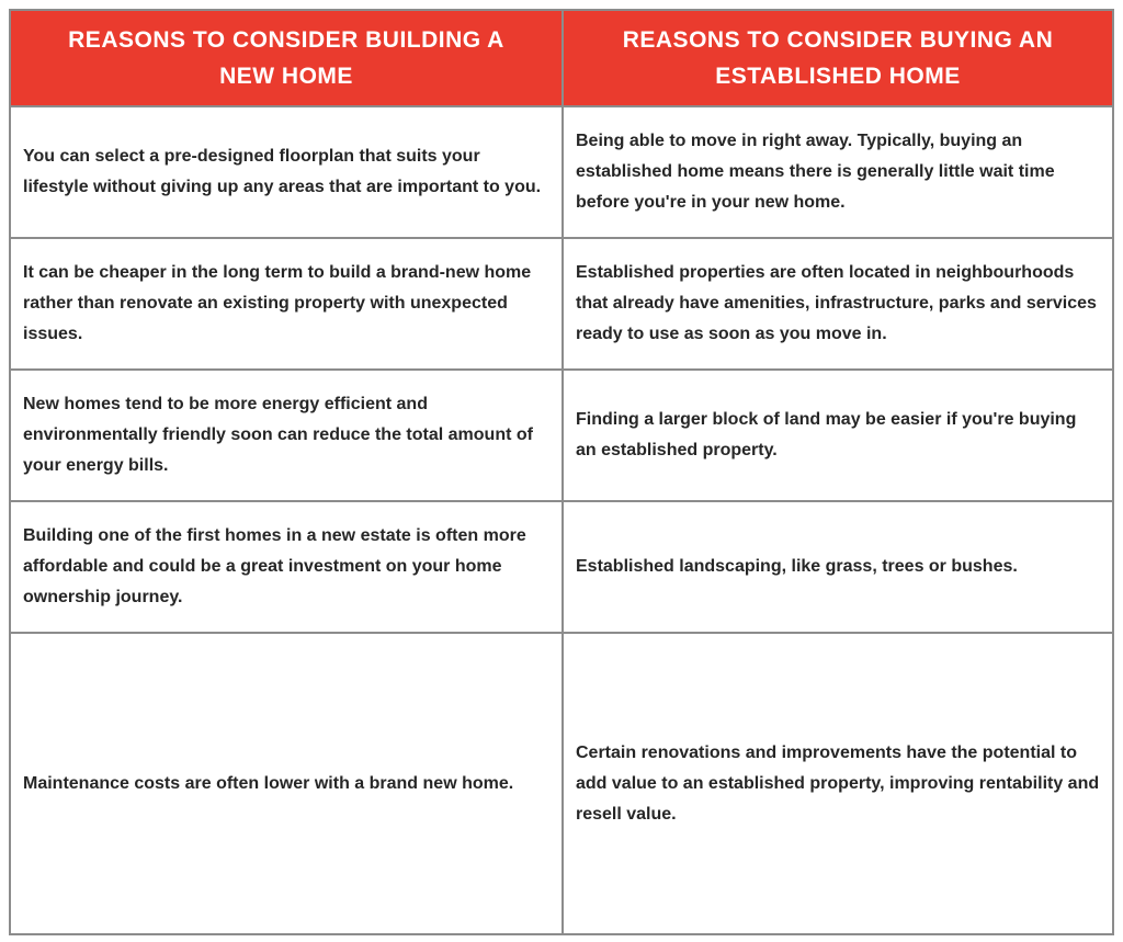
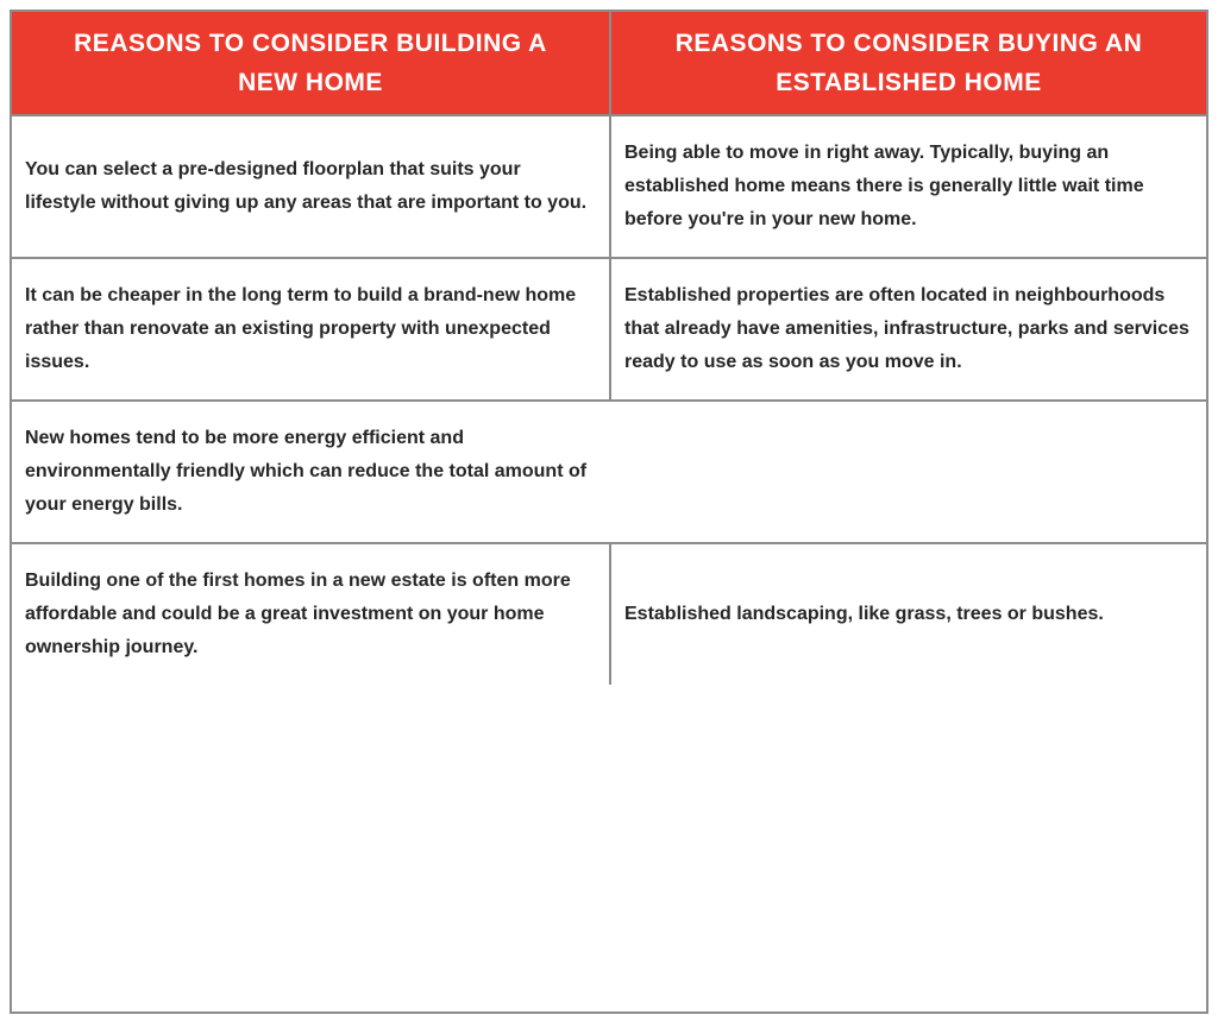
  REASONS TO CONSIDER BUILDING A NEW HOME
  REASONS TO CONSIDER BUYING AN ESTABLISHED HOME
  You can select a pre-designed floorplan that suits your lifestyle without giving up any areas that are important to you.
  Being able to move in right away. Typically, buying an established home means there is generally little wait time before you're in your new home.
  It can be cheaper in the long term to build a brand-new home rather than renovate an existing property with unexpected issues.
  Established properties are often located in neighbourhoods that already have amenities, infrastructure, parks and services ready to use as soon as you move in.
- New homes tend to be more energy efficient and environmentally friendly soon can reduce the total amount of your energy bills.
+ New homes tend to be more energy efficient and environmentally friendly which can reduce the total amount of your energy bills.
- Finding a larger block of land may be easier if you're buying an established property.
  Building one of the first homes in a new estate is often more affordable and could be a great investment on your home ownership journey.
  Established landscaping, like grass, trees or bushes.
- Maintenance costs are often lower with a brand new home.
- Certain renovations and improvements have the potential to add value to an established property, improving rentability and resell value.
